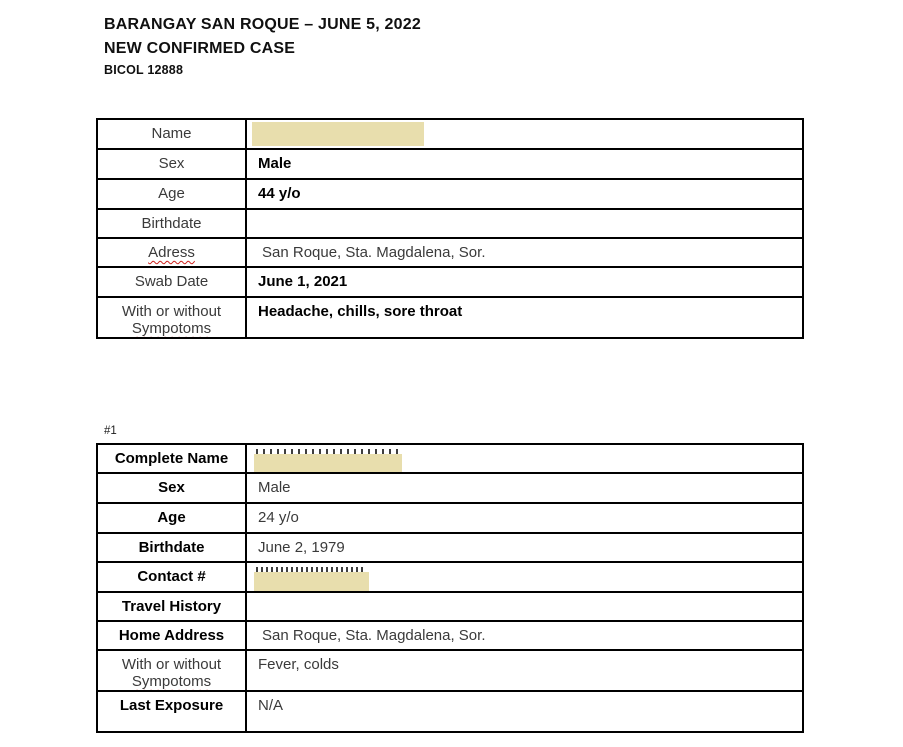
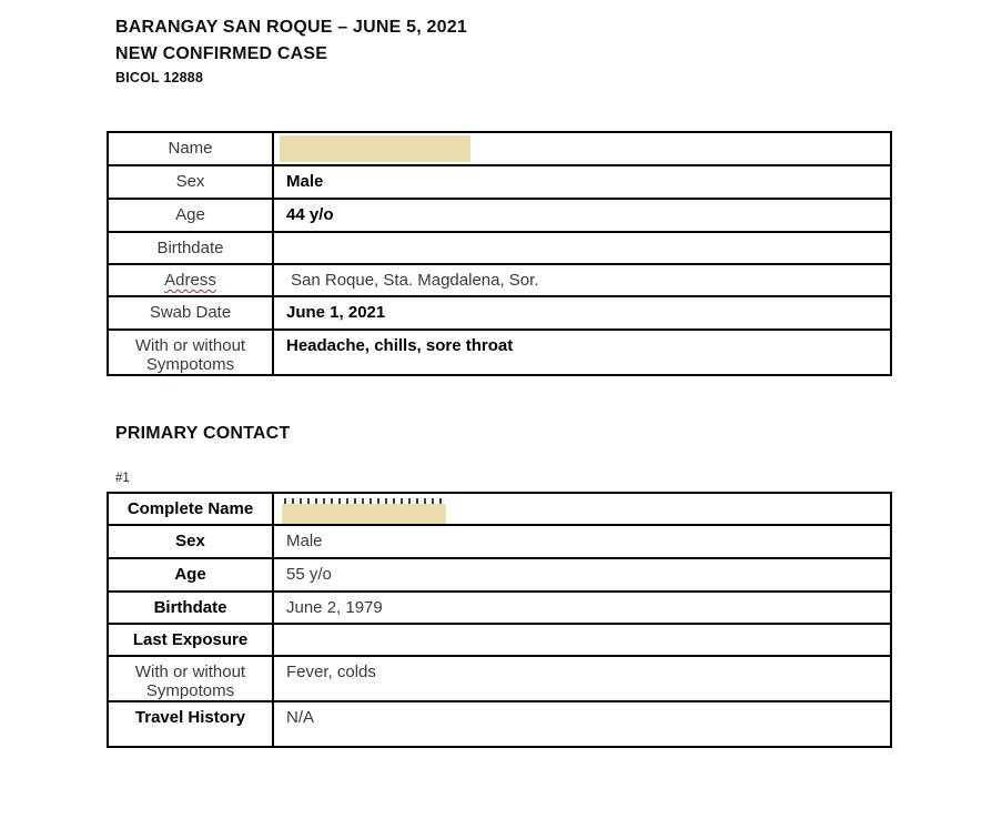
- BARANGAY SAN ROQUE – JUNE 5, 2022
+ BARANGAY SAN ROQUE – JUNE 5, 2021
  NEW CONFIRMED CASE
  BICOL 12888
  Name
  Sex	Male
  Age	44 y/o
  Birthdate
  Adress	San Roque, Sta. Magdalena, Sor.
  Swab Date	June 1, 2021
  With or without Sympotoms	Headache, chills, sore throat
+ PRIMARY CONTACT
  #1
  Complete Name
  Sex	Male
- Age	24 y/o
+ Age	55 y/o
  Birthdate	June 2, 1979
- Contact #
- Travel History
+ Last Exposure
- Home Address	San Roque, Sta. Magdalena, Sor.
  With or without Sympotoms	Fever, colds
- Last Exposure	N/A
+ Travel History	N/A
